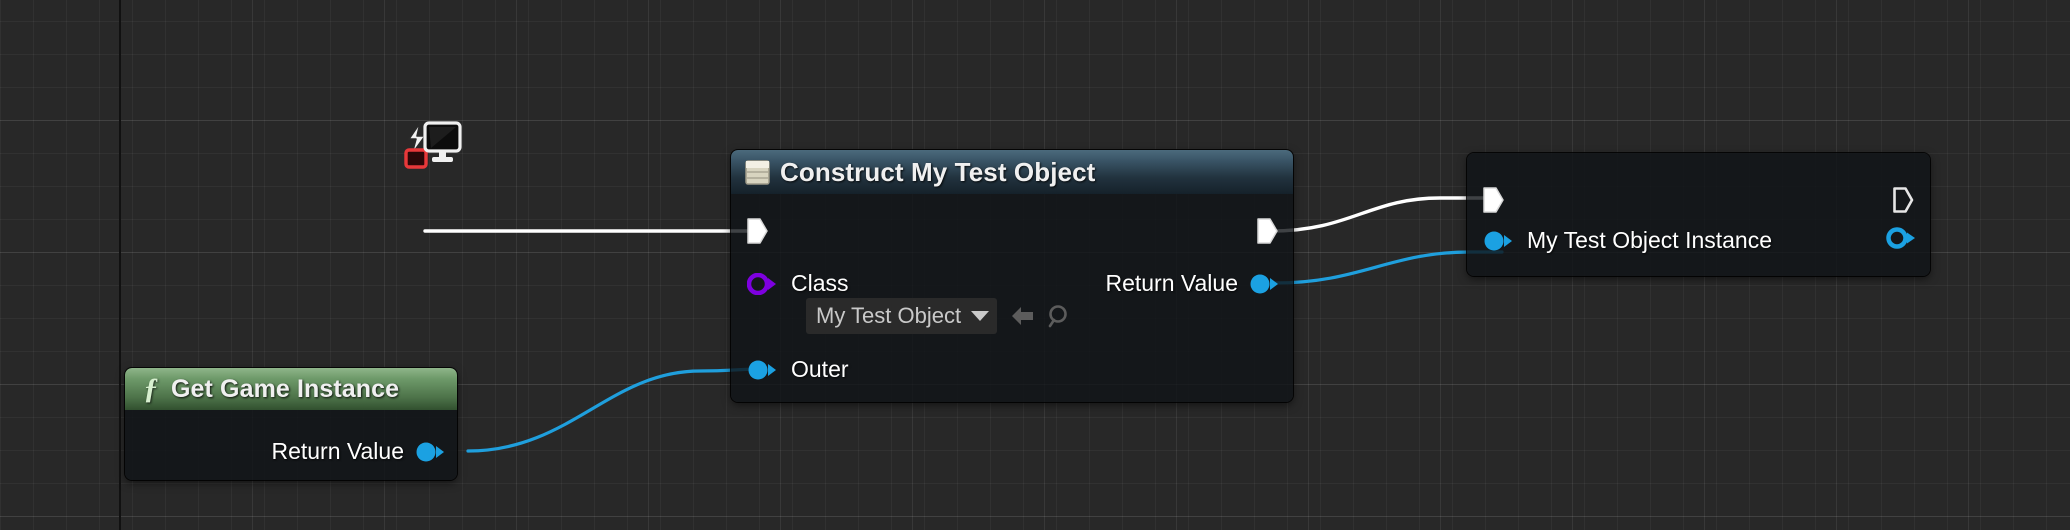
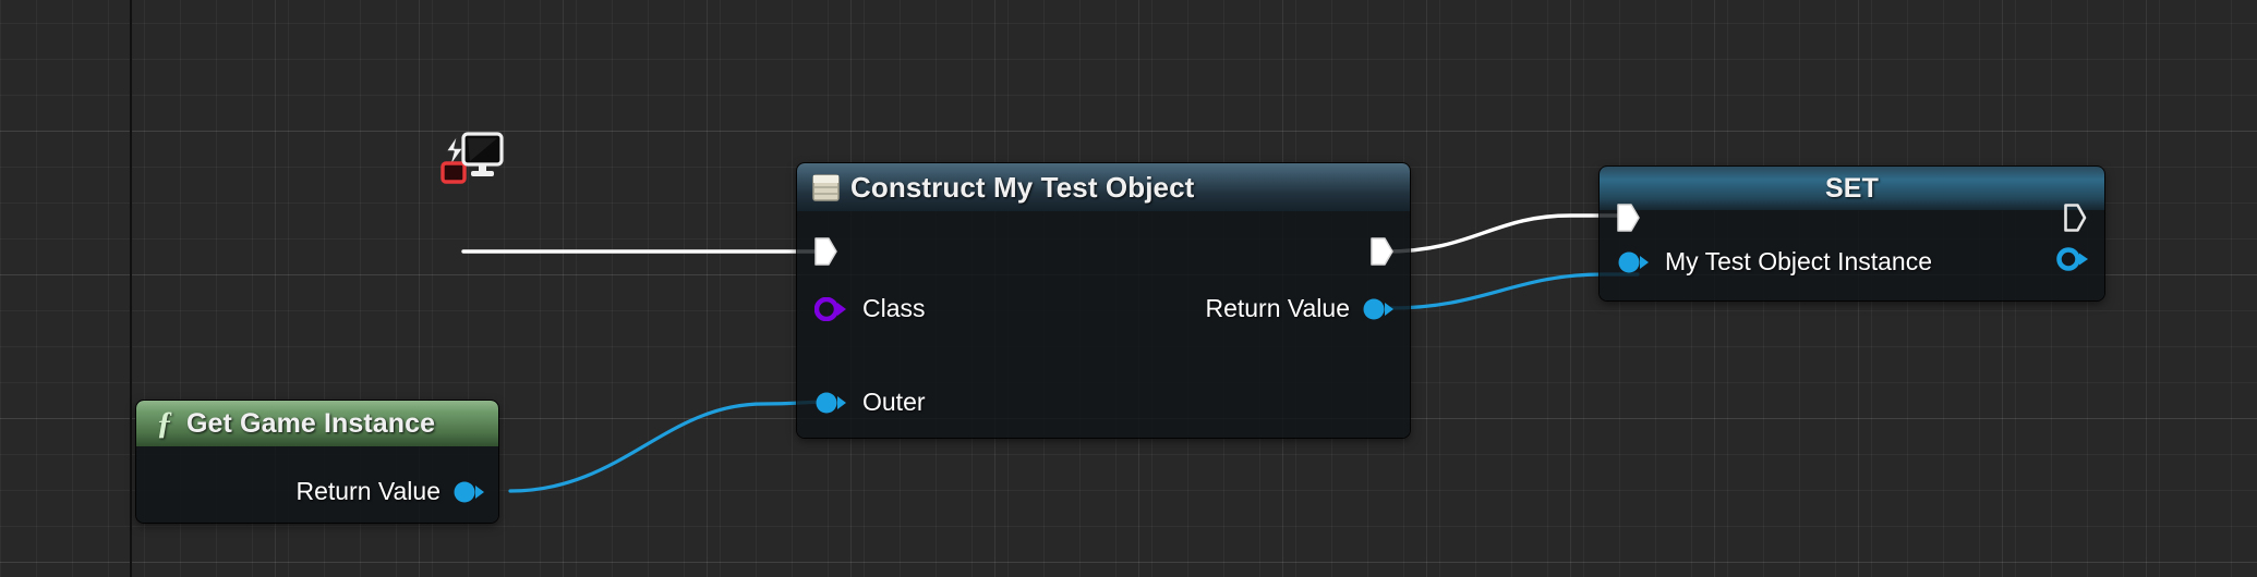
  ƒ
  Get Game Instance
  Return Value
  Construct My Test Object
  Class
- My Test Object
  Return Value
  Outer
+ SET
  My Test Object Instance
